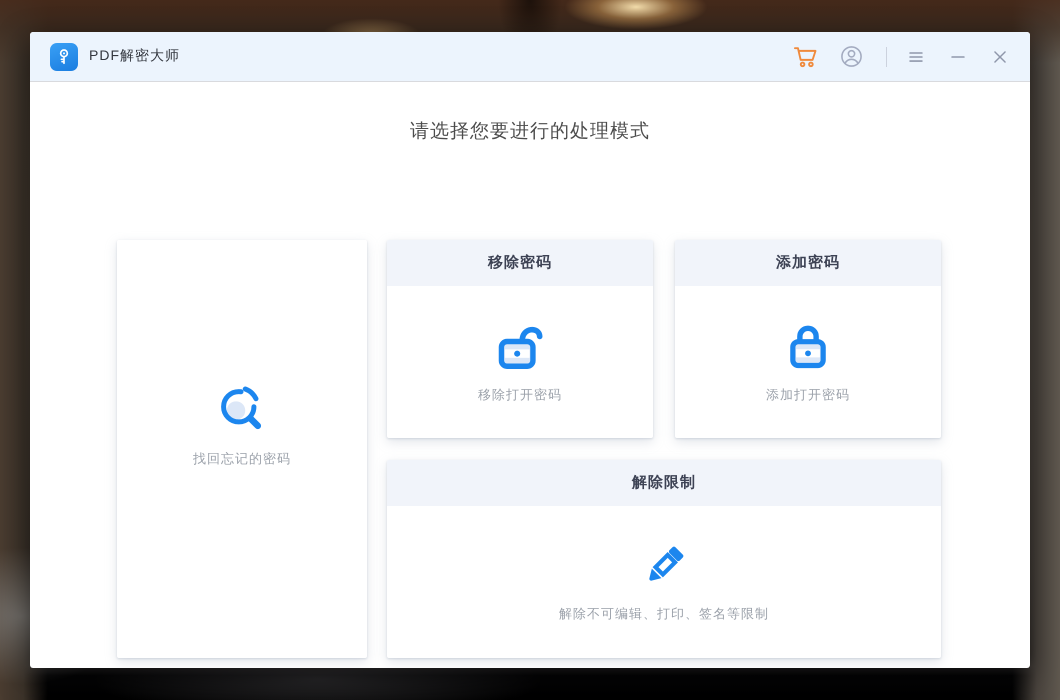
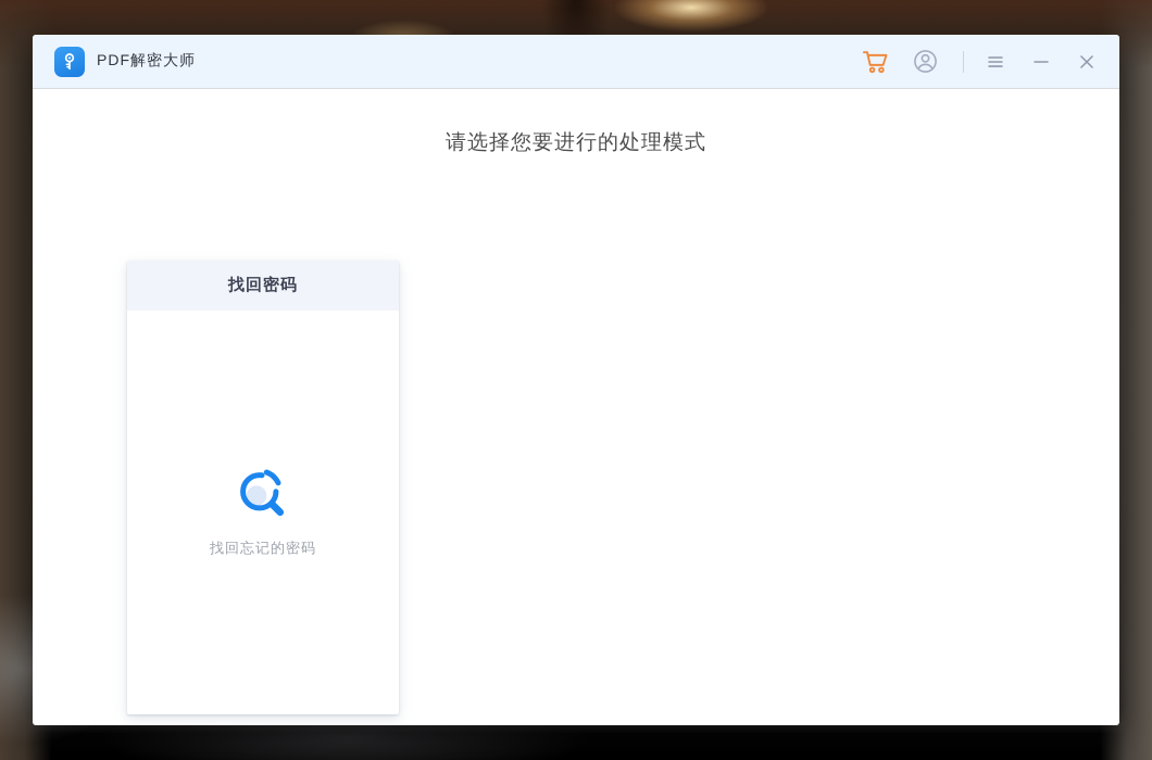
  PDF解密大师
  请选择您要进行的处理模式
+ 找回密码
  找回忘记的密码
- 移除密码
- 移除打开密码
- 添加密码
- 添加打开密码
- 解除限制
- 解除不可编辑、打印、签名等限制
